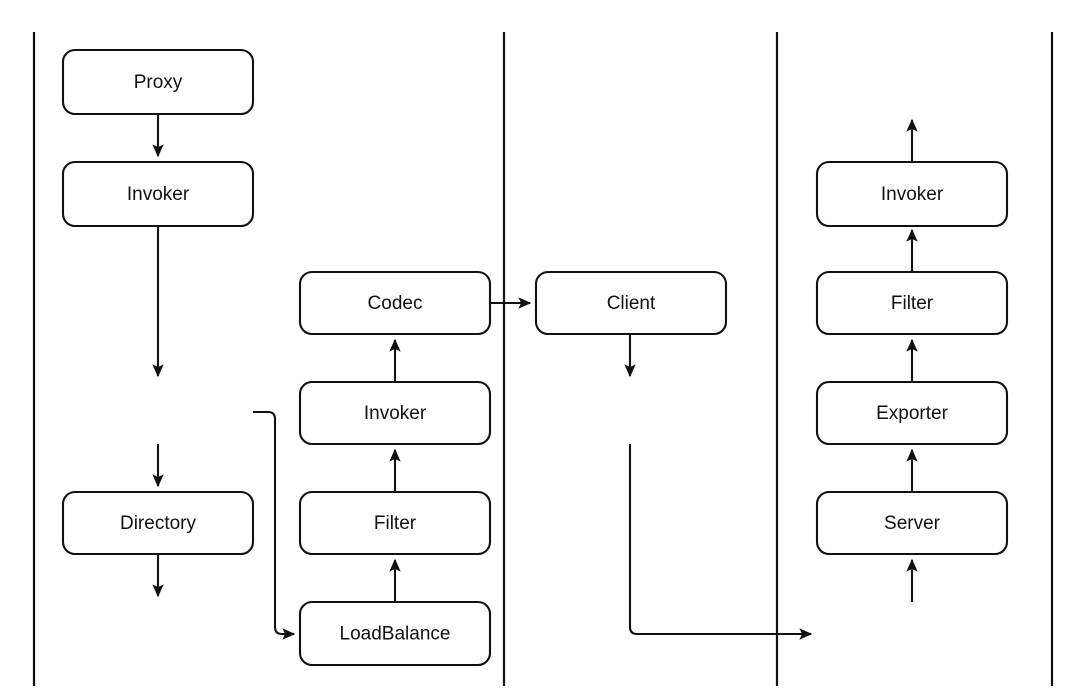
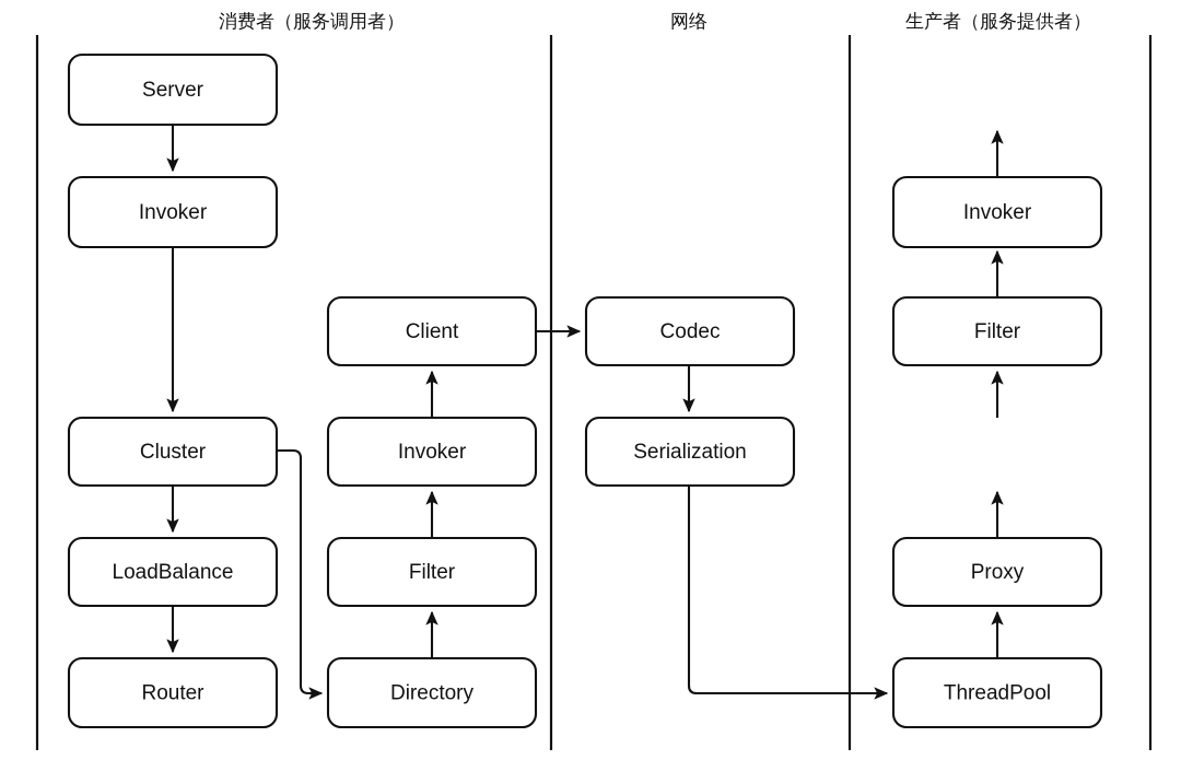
+ 消费者（服务调用者）
+ 网络
+ 生产者（服务提供者）
- Proxy
+ Server
  Invoker
+ Cluster
- Directory
+ LoadBalance
+ Router
- Codec
+ Client
  Invoker
  Filter
- LoadBalance
+ Directory
- Client
+ Codec
+ Serialization
  Invoker
  Filter
- Exporter
- Server
+ Proxy
+ ThreadPool
